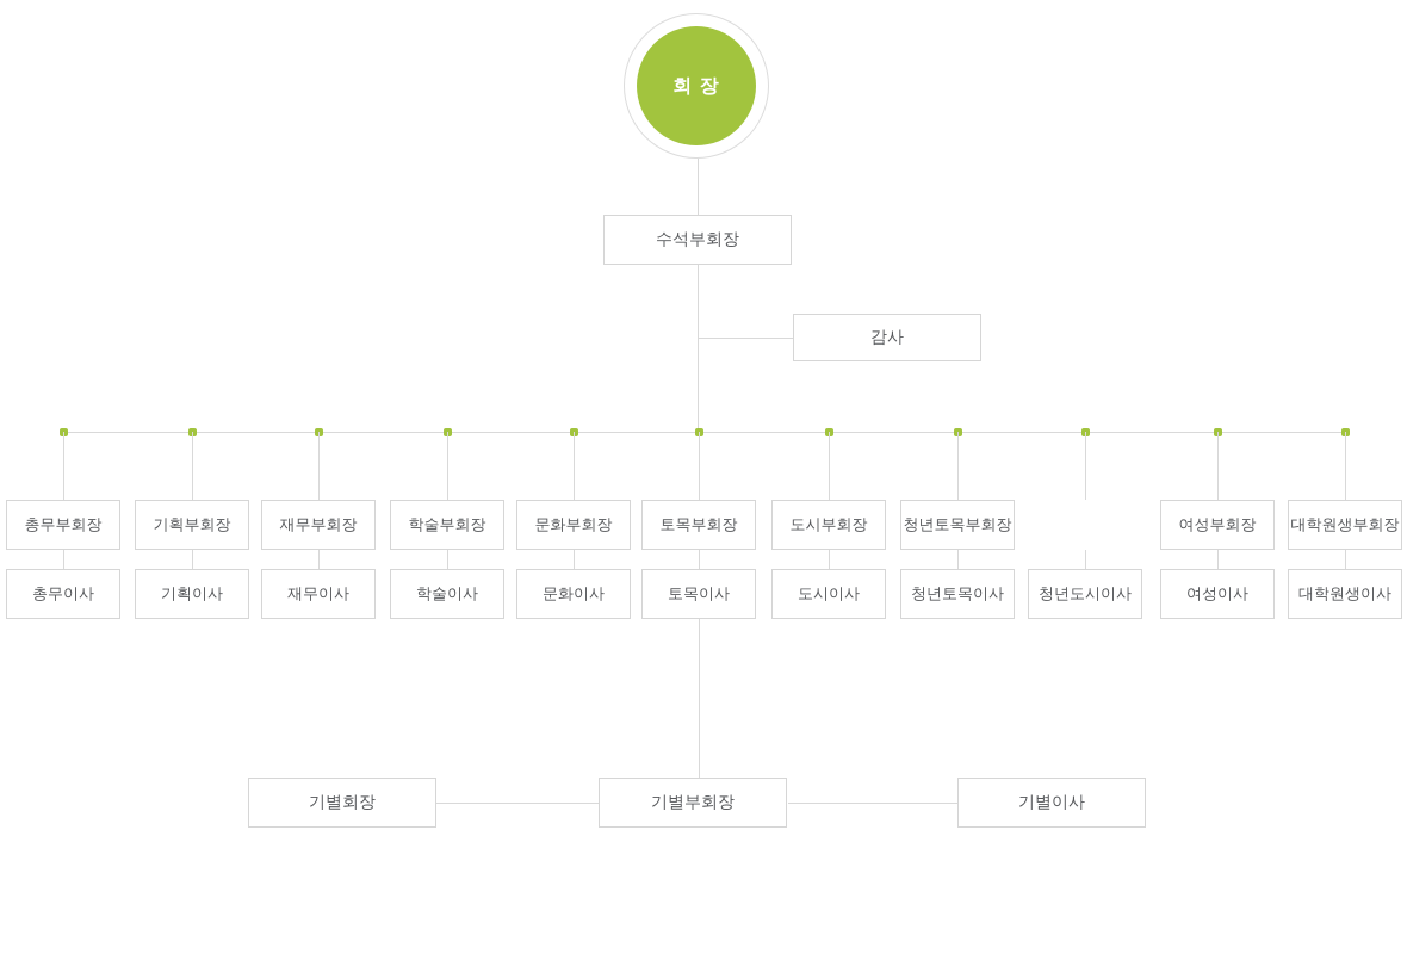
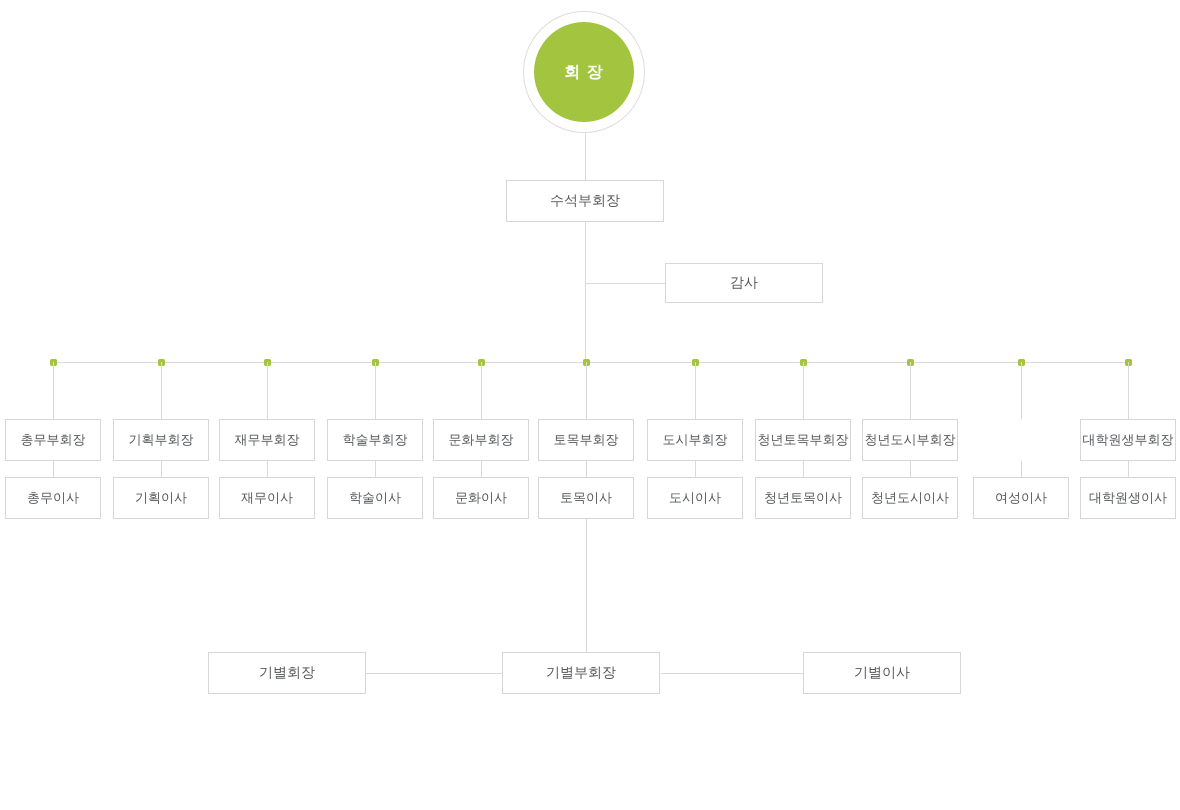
  회 장
  수석부회장
  감사
  총무부회장
  총무이사
  기획부회장
  기획이사
  재무부회장
  재무이사
  학술부회장
  학술이사
  문화부회장
  문화이사
  토목부회장
  토목이사
  도시부회장
  도시이사
  청년토목부회장
  청년토목이사
+ 청년도시부회장
  청년도시이사
- 여성부회장
  여성이사
  대학원생부회장
  대학원생이사
  기별회장
  기별부회장
  기별이사
